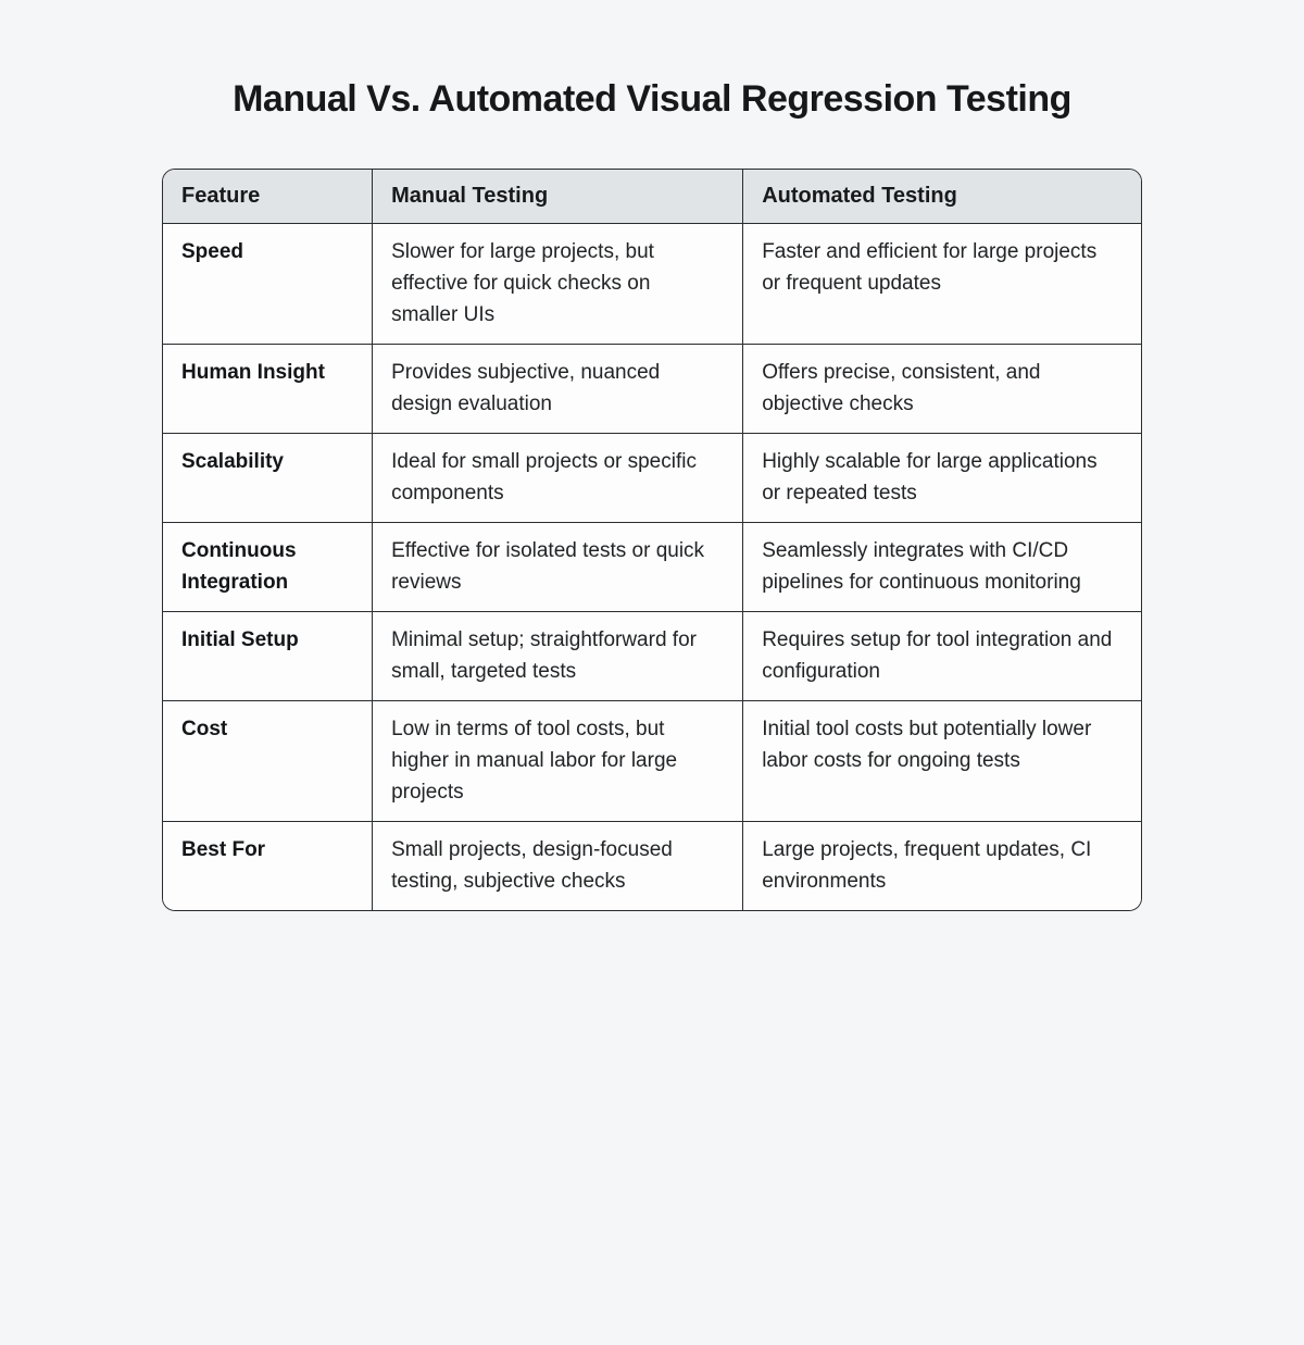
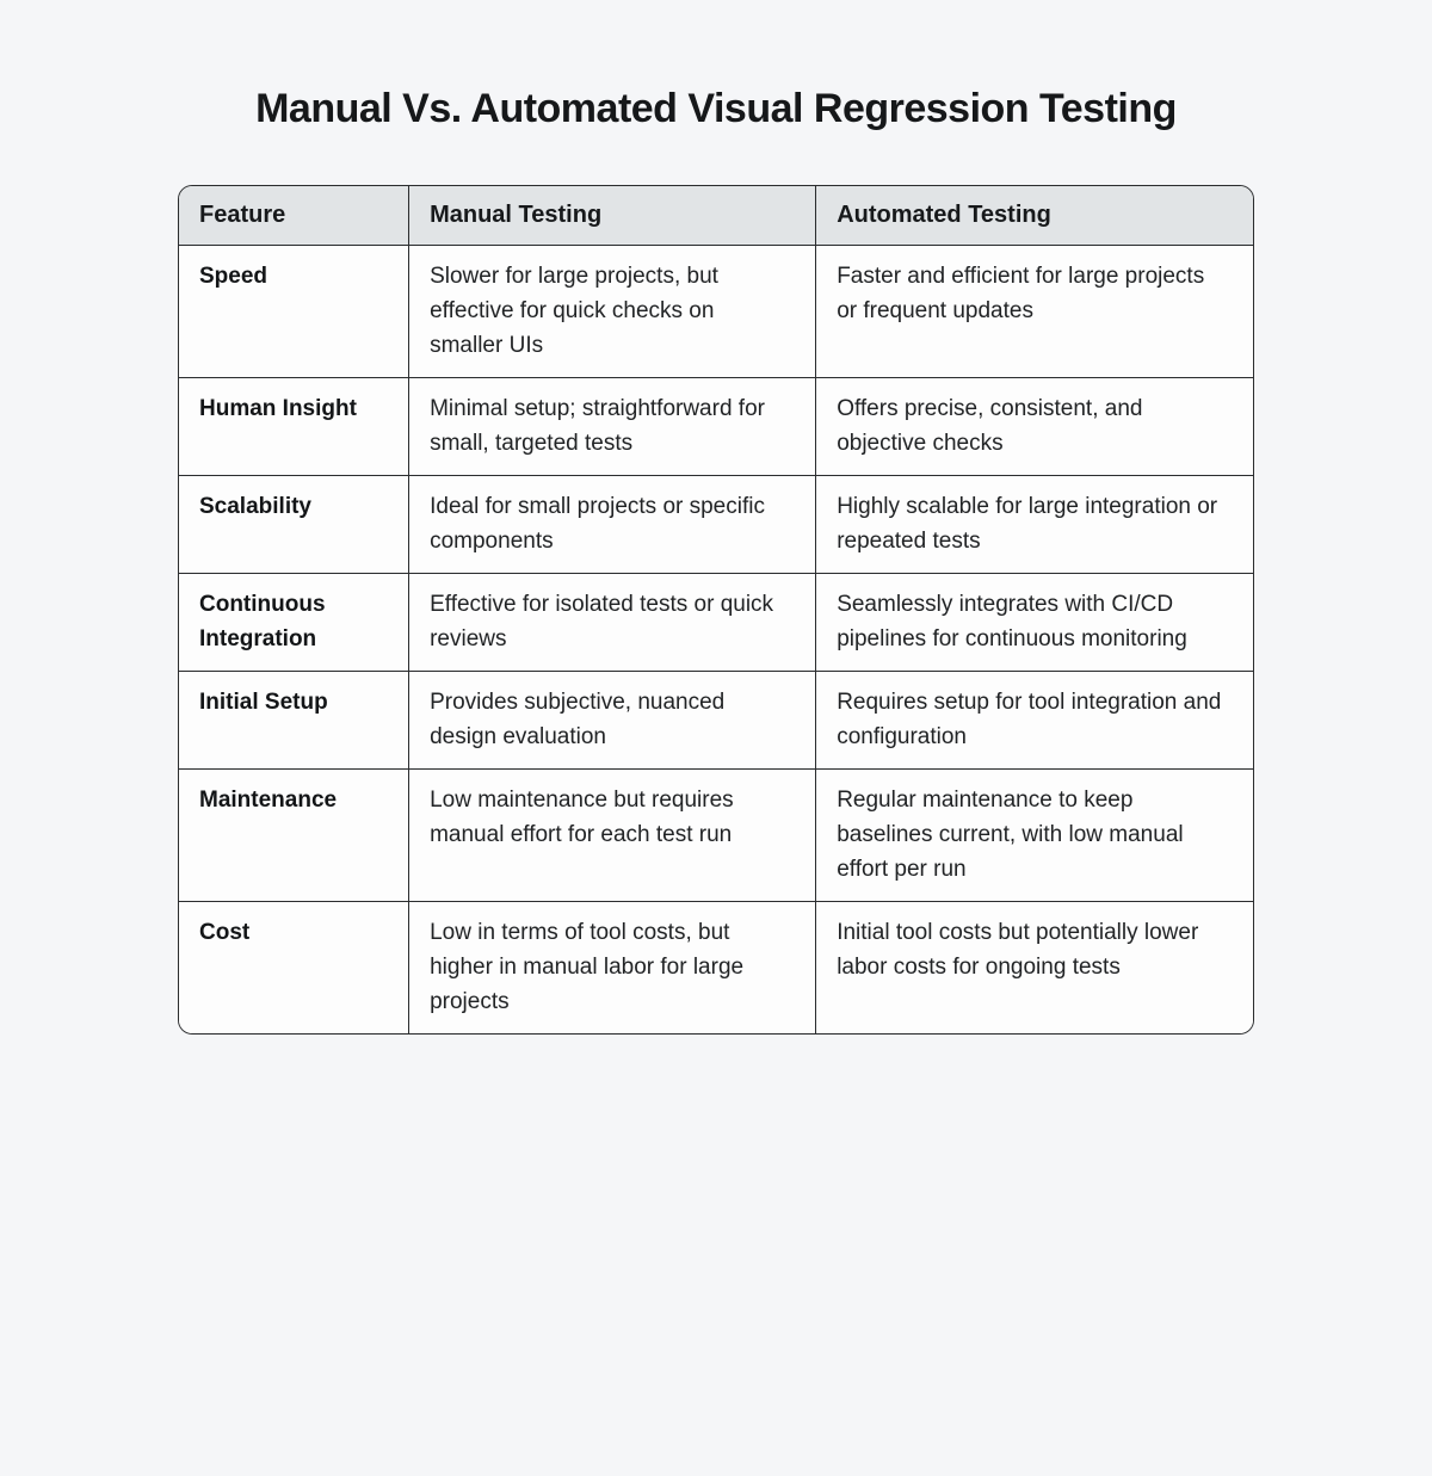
  Manual Vs. Automated Visual Regression Testing
  Feature	Manual Testing	Automated Testing
  Speed	Slower for large projects, but effective for quick checks on smaller UIs	Faster and efficient for large projects or frequent updates
- Human Insight	Provides subjective, nuanced design evaluation	Offers precise, consistent, and objective checks
+ Human Insight	Minimal setup; straightforward for small, targeted tests	Offers precise, consistent, and objective checks
- Scalability	Ideal for small projects or specific components	Highly scalable for large applications or repeated tests
+ Scalability	Ideal for small projects or specific components	Highly scalable for large integration or repeated tests
  Continuous Integration	Effective for isolated tests or quick reviews	Seamlessly integrates with CI/CD pipelines for continuous monitoring
- Initial Setup	Minimal setup; straightforward for small, targeted tests	Requires setup for tool integration and configuration
+ Initial Setup	Provides subjective, nuanced design evaluation	Requires setup for tool integration and configuration
+ Maintenance	Low maintenance but requires manual effort for each test run	Regular maintenance to keep baselines current, with low manual effort per run
  Cost	Low in terms of tool costs, but higher in manual labor for large projects	Initial tool costs but potentially lower labor costs for ongoing tests
- Best For	Small projects, design-focused testing, subjective checks	Large projects, frequent updates, CI environments
